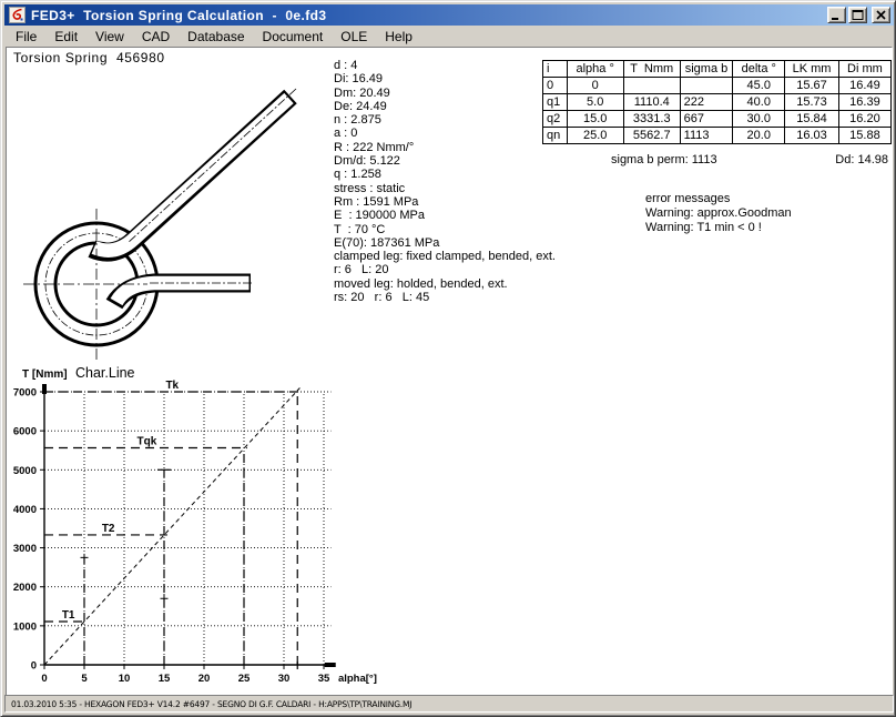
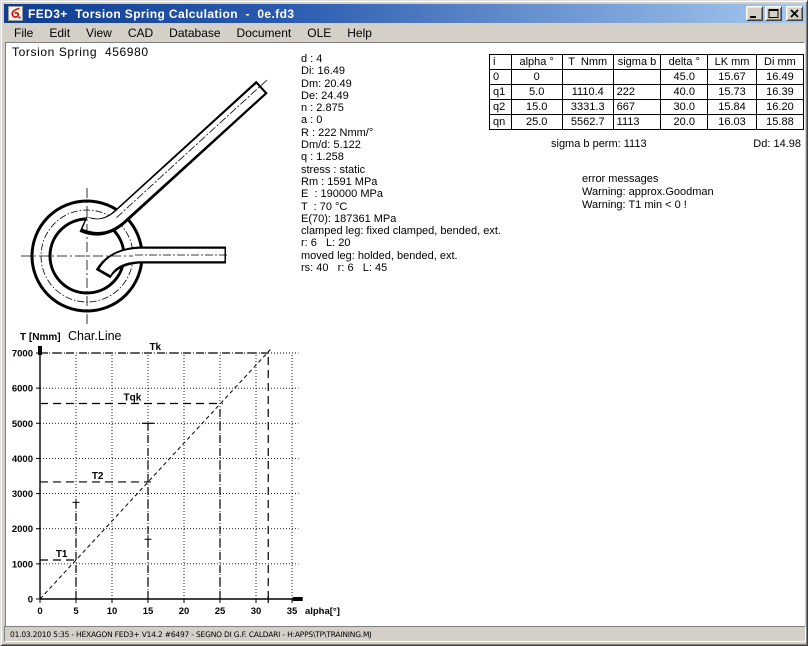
  FED3+ Torsion Spring Calculation - 0e.fd3
  File
  Edit
  View
  CAD
  Database
  Document
  OLE
  Help
  Torsion Spring 456980
  d : 4
  Di: 16.49
  Dm: 20.49
  De: 24.49
  n : 2.875
  a : 0
  R : 222 Nmm/°
  Dm/d: 5.122
  q : 1.258
  stress : static
  Rm : 1591 MPa
  E : 190000 MPa
  T : 70 °C
  E(70): 187361 MPa
  clamped leg: fixed clamped, bended, ext.
  r: 6 L: 20
  moved leg: holded, bended, ext.
- rs: 20 r: 6 L: 45
+ rs: 40 r: 6 L: 45
  i	alpha °	T Nmm	sigma b	delta °	LK mm	Di mm
  0	0			45.0	15.67	16.49
  q1	5.0	1110.4	222	40.0	15.73	16.39
  q2	15.0	3331.3	667	30.0	15.84	16.20
  qn	25.0	5562.7	1113	20.0	16.03	15.88
  sigma b perm: 1113
  Dd: 14.98
  error messages
  Warning: approx.Goodman
  Warning: T1 min < 0 !
  T1
  T2
  Tqk
  Tk
  0
  1000
  2000
  3000
  4000
  5000
  6000
  7000
  0
  5
  10
  15
  20
  25
  30
  35
  T [Nmm]
  alpha[°]
  Char.Line
  01.03.2010 5:35 - HEXAGON FED3+ V14.2 #6497 - SEGNO DI G.F. CALDARI - H:APPS\TP\TRAINING.MJ
